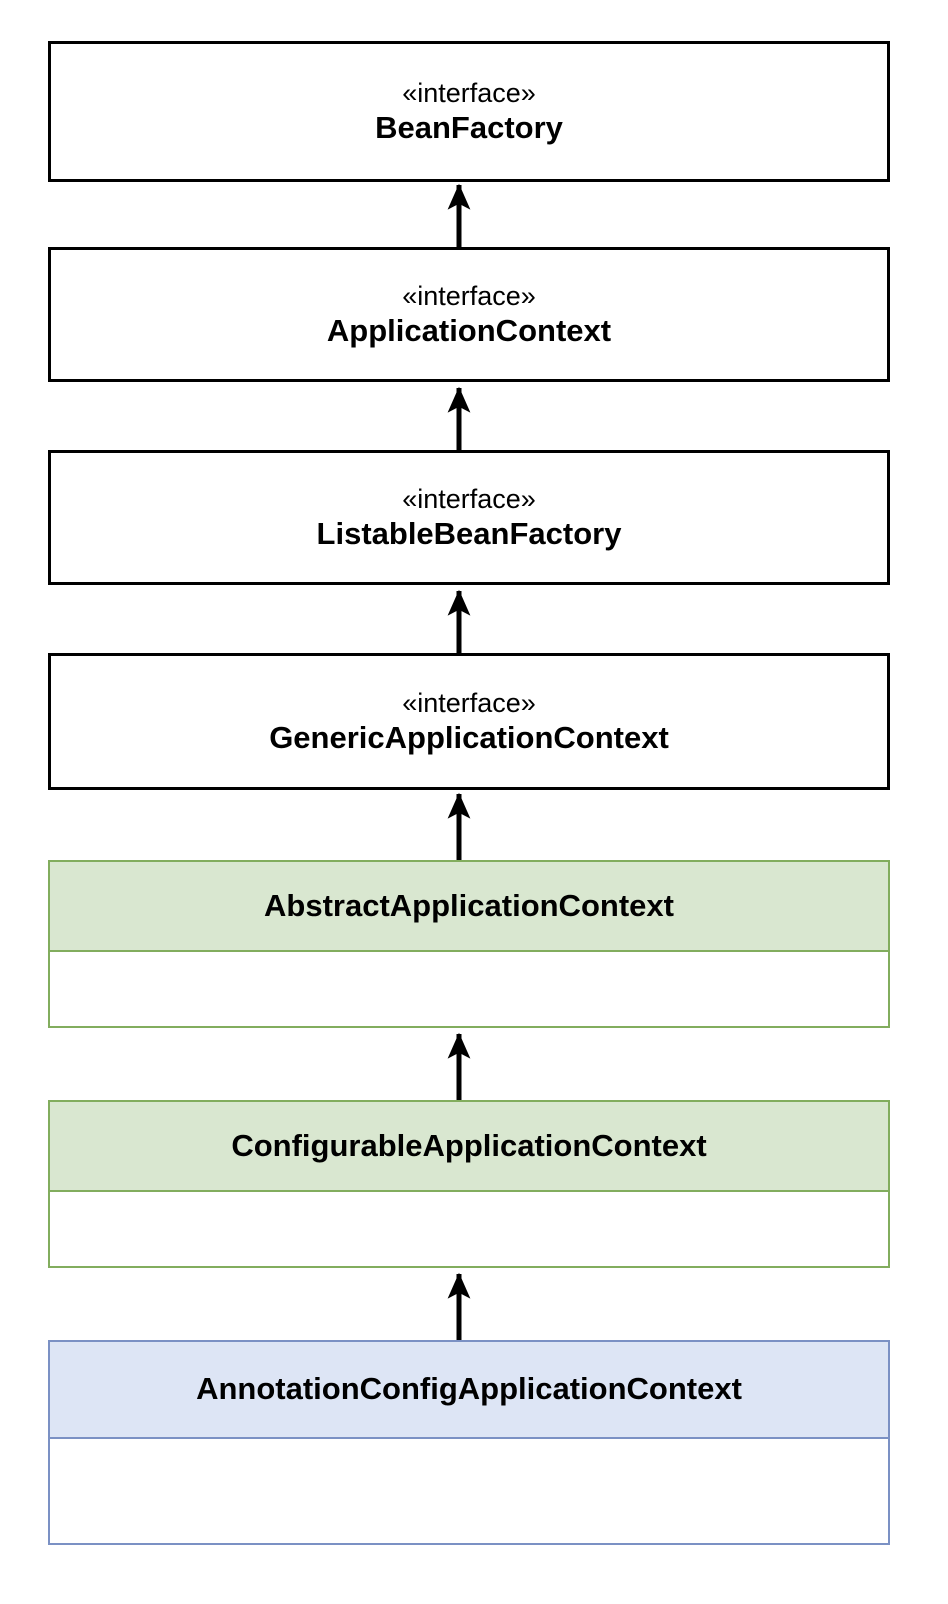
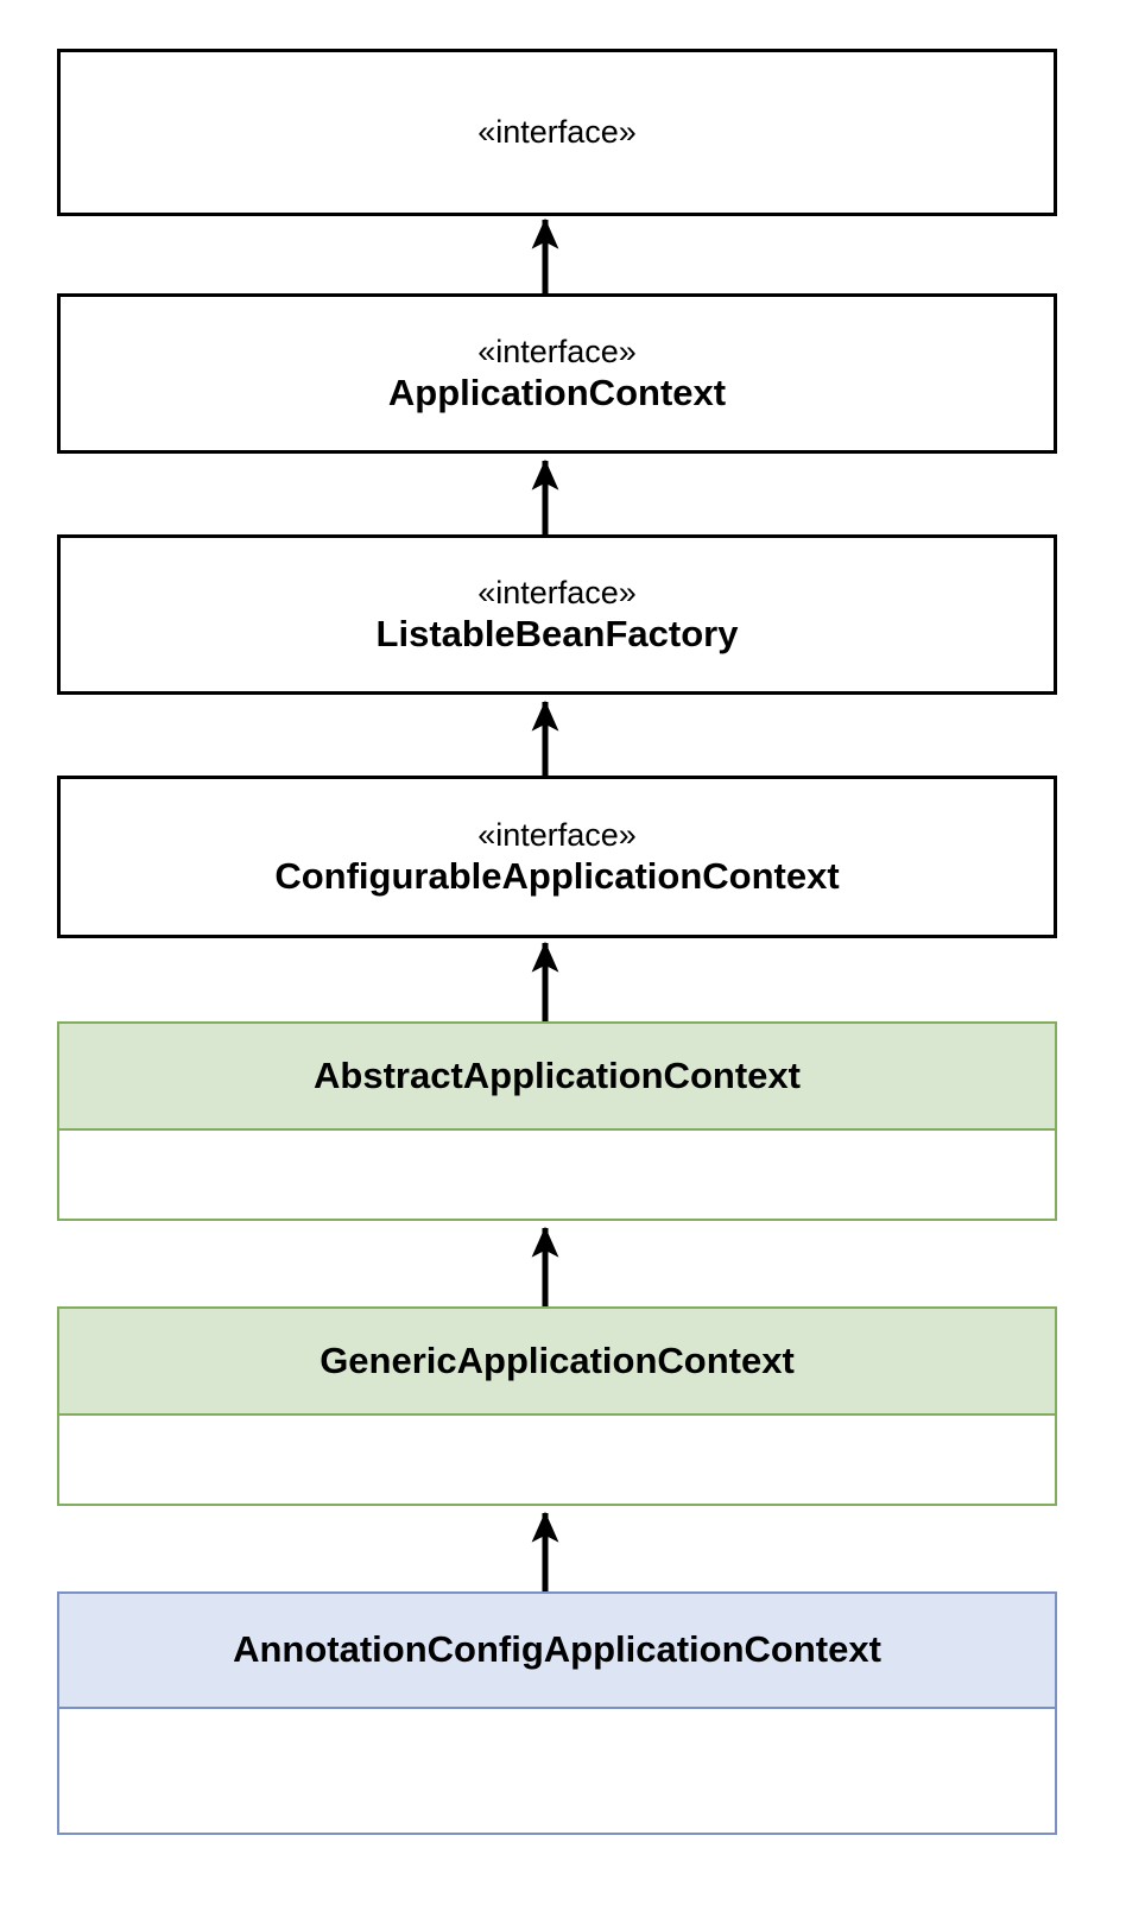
  «interface»
- BeanFactory
  «interface»
  ApplicationContext
  «interface»
  ListableBeanFactory
  «interface»
- GenericApplicationContext
+ ConfigurableApplicationContext
  AbstractApplicationContext
- ConfigurableApplicationContext
+ GenericApplicationContext
  AnnotationConfigApplicationContext
